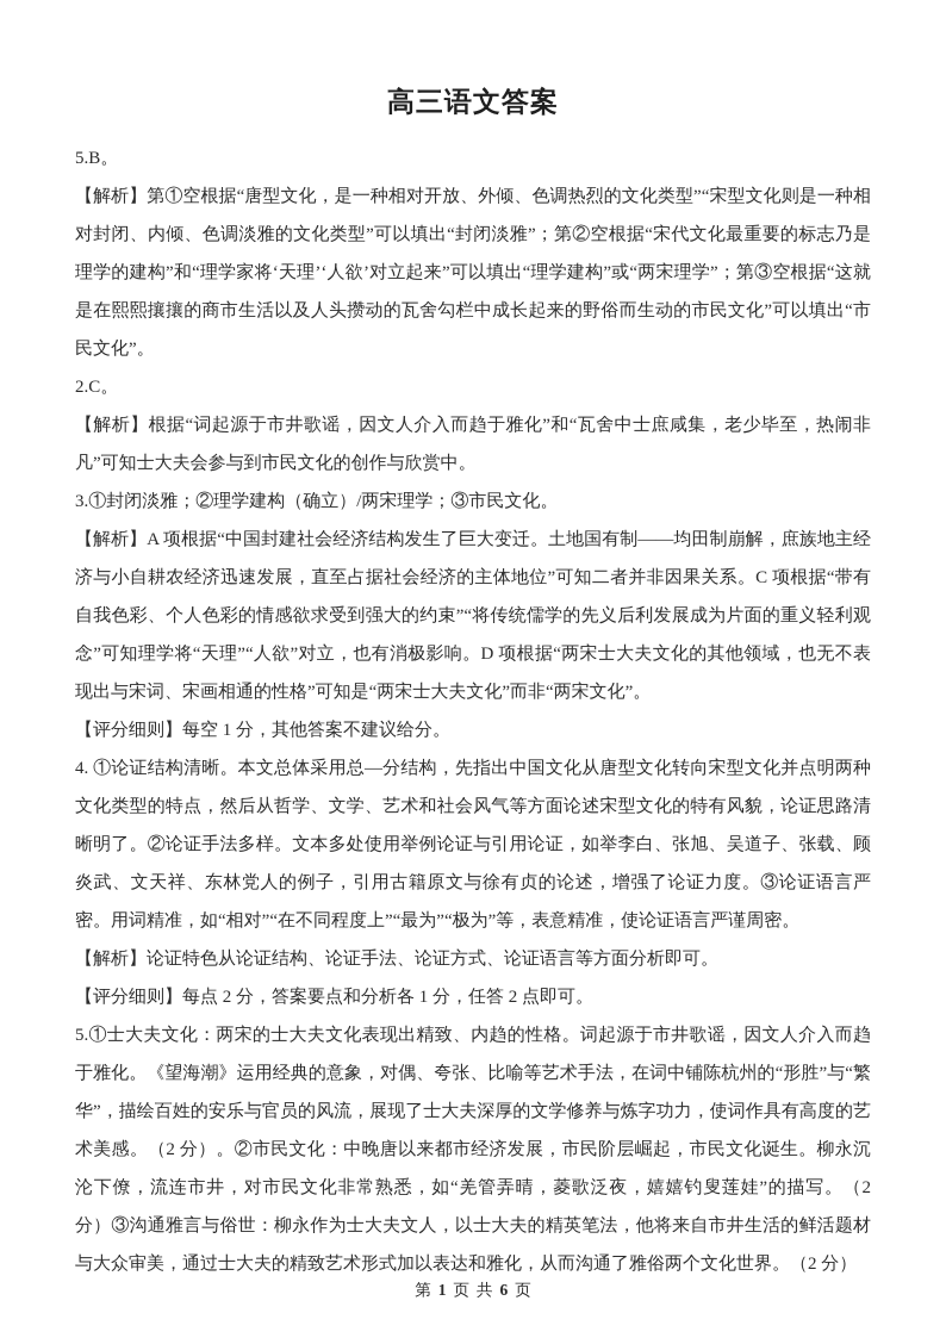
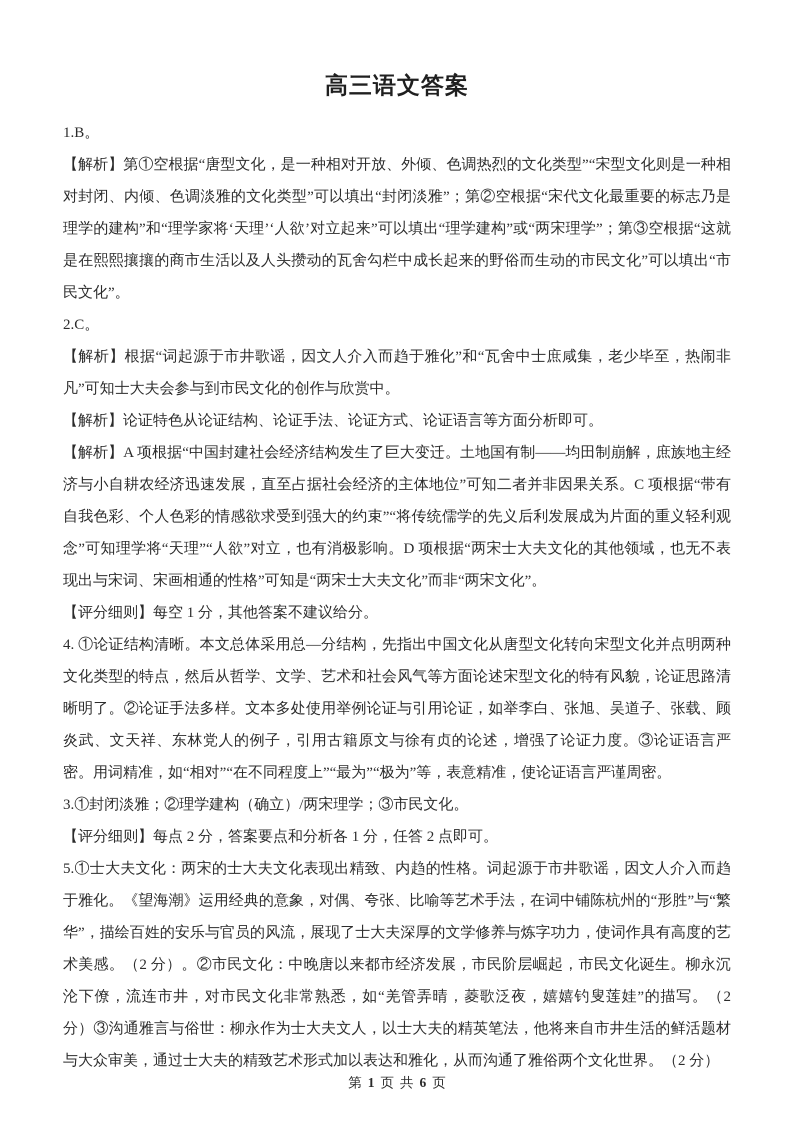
  高三语文答案
- 5.B。
+ 1.B。
  【解析】第①空根据“唐型文化，是一种相对开放、外倾、色调热烈的文化类型”“宋型文化则是一种相对封闭、内倾、色调淡雅的文化类型”可以填出“封闭淡雅”；第②空根据“宋代文化最重要的标志乃是理学的建构”和“理学家将‘天理’‘人欲’对立起来”可以填出“理学建构”或“两宋理学”；第③空根据“这就是在熙熙攘攘的商市生活以及人头攒动的瓦舍勾栏中成长起来的野俗而生动的市民文化”可以填出“市民文化”。
  2.C。
  【解析】根据“词起源于市井歌谣，因文人介入而趋于雅化”和“瓦舍中士庶咸集，老少毕至，热闹非凡”可知士大夫会参与到市民文化的创作与欣赏中。
- 3.①封闭淡雅；②理学建构（确立）/两宋理学；③市民文化。
+ 【解析】论证特色从论证结构、论证手法、论证方式、论证语言等方面分析即可。
  【解析】A 项根据“中国封建社会经济结构发生了巨大变迁。土地国有制——均田制崩解，庶族地主经济与小自耕农经济迅速发展，直至占据社会经济的主体地位”可知二者并非因果关系。C 项根据“带有自我色彩、个人色彩的情感欲求受到强大的约束”“将传统儒学的先义后利发展成为片面的重义轻利观念”可知理学将“天理”“人欲”对立，也有消极影响。D 项根据“两宋士大夫文化的其他领域，也无不表现出与宋词、宋画相通的性格”可知是“两宋士大夫文化”而非“两宋文化”。
  【评分细则】每空 1 分，其他答案不建议给分。
  4. ①论证结构清晰。本文总体采用总—分结构，先指出中国文化从唐型文化转向宋型文化并点明两种文化类型的特点，然后从哲学、文学、艺术和社会风气等方面论述宋型文化的特有风貌，论证思路清晰明了。②论证手法多样。文本多处使用举例论证与引用论证，如举李白、张旭、吴道子、张载、顾炎武、文天祥、东林党人的例子，引用古籍原文与徐有贞的论述，增强了论证力度。③论证语言严密。用词精准，如“相对”“在不同程度上”“最为”“极为”等，表意精准，使论证语言严谨周密。
- 【解析】论证特色从论证结构、论证手法、论证方式、论证语言等方面分析即可。
+ 3.①封闭淡雅；②理学建构（确立）/两宋理学；③市民文化。
  【评分细则】每点 2 分，答案要点和分析各 1 分，任答 2 点即可。
  5.①士大夫文化：两宋的士大夫文化表现出精致、内趋的性格。词起源于市井歌谣，因文人介入而趋于雅化。《望海潮》运用经典的意象，对偶、夸张、比喻等艺术手法，在词中铺陈杭州的“形胜”与“繁华”，描绘百姓的安乐与官员的风流，展现了士大夫深厚的文学修养与炼字功力，使词作具有高度的艺术美感。（2 分）。②市民文化：中晚唐以来都市经济发展，市民阶层崛起，市民文化诞生。柳永沉沦下僚，流连市井，对市民文化非常熟悉，如“羌管弄晴，菱歌泛夜，嬉嬉钓叟莲娃”的描写。（2 分）③沟通雅言与俗世：柳永作为士大夫文人，以士大夫的精英笔法，他将来自市井生活的鲜活题材与大众审美，通过士大夫的精致艺术形式加以表达和雅化，从而沟通了雅俗两个文化世界。（2 分）
  第 1 页 共 6 页
